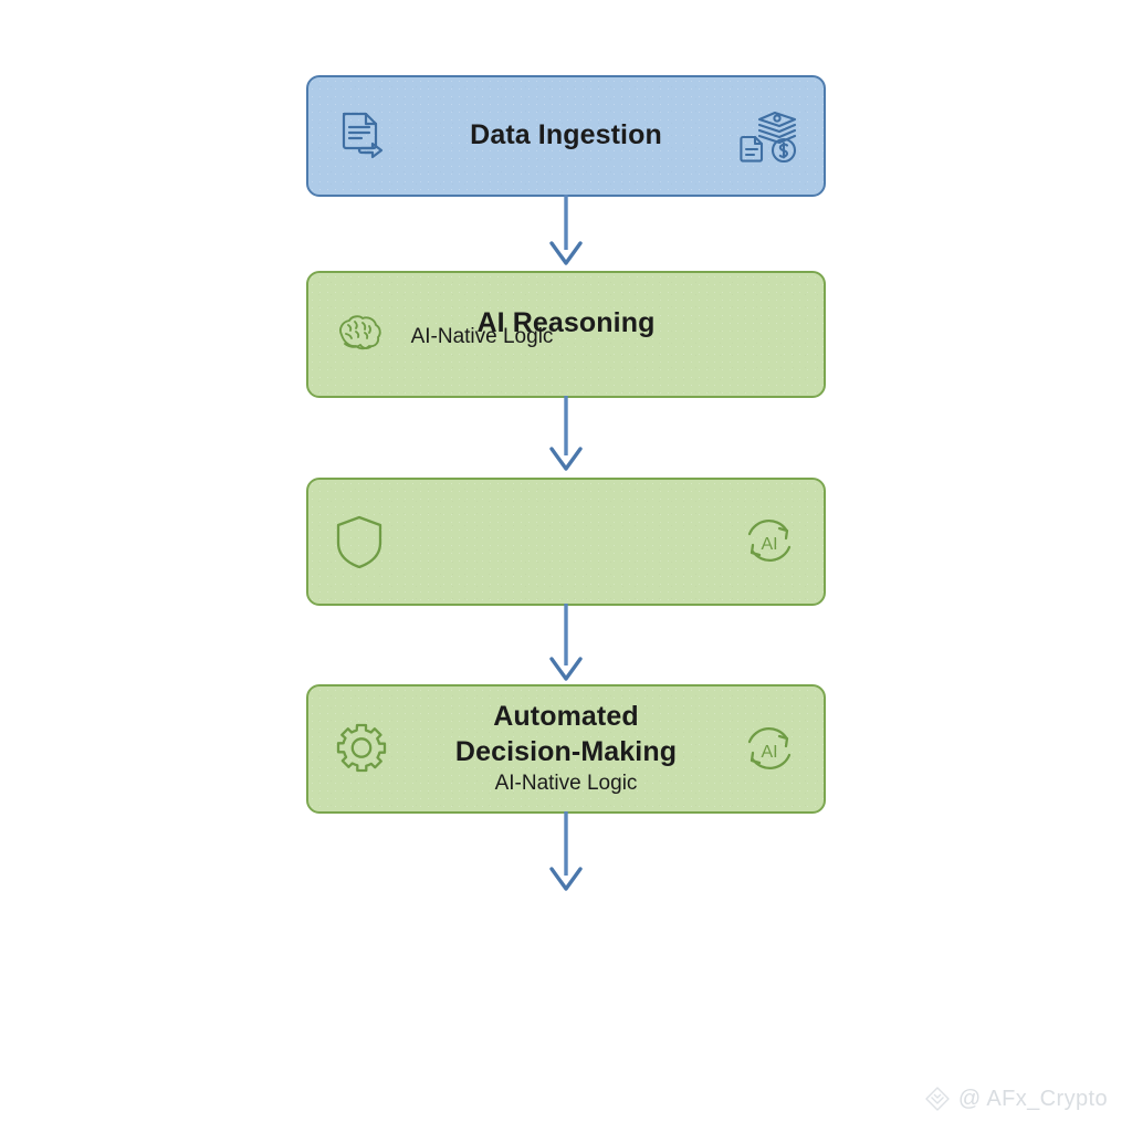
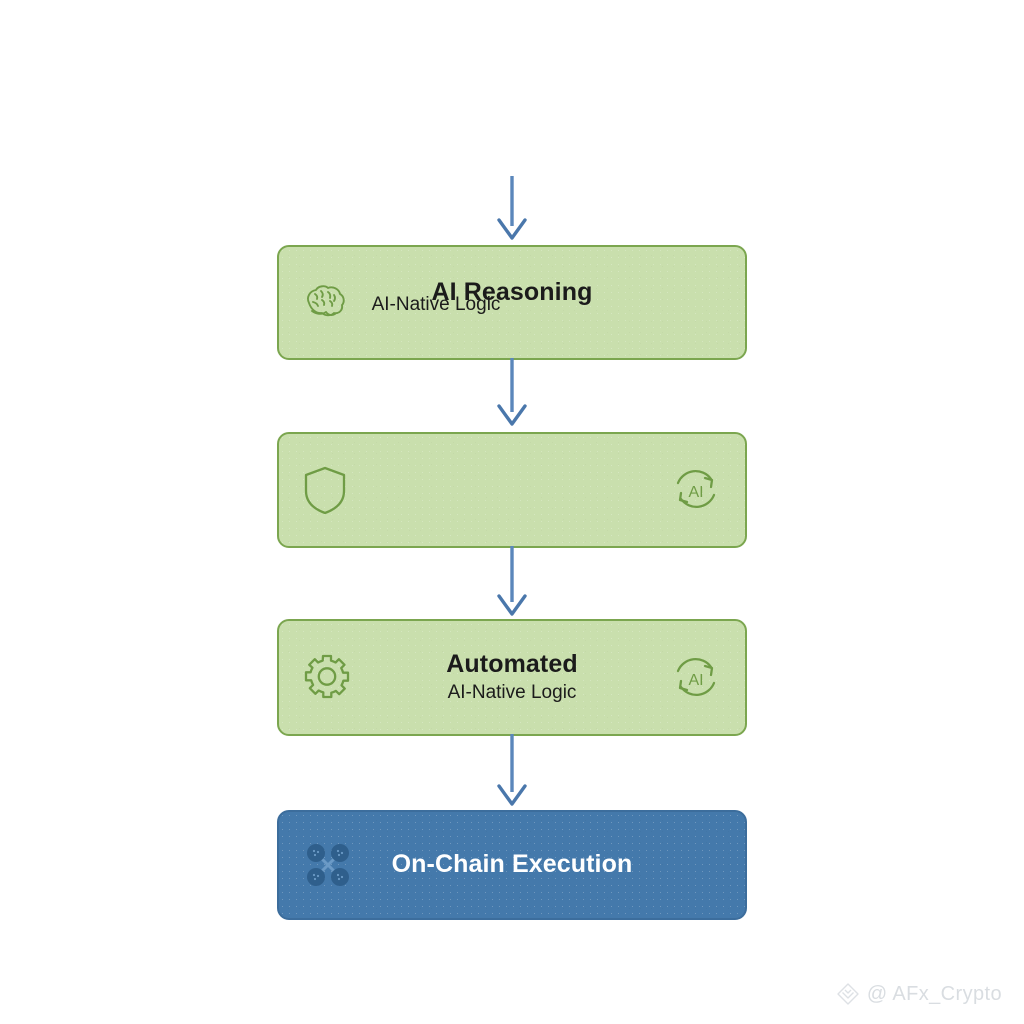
- Data Ingestion
  AI Reasoning
  AI-Native Logic
  AI
  Automated
- Decision-Making
  AI-Native Logic
  AI
+ On-Chain Execution
  @ AFx_Crypto
